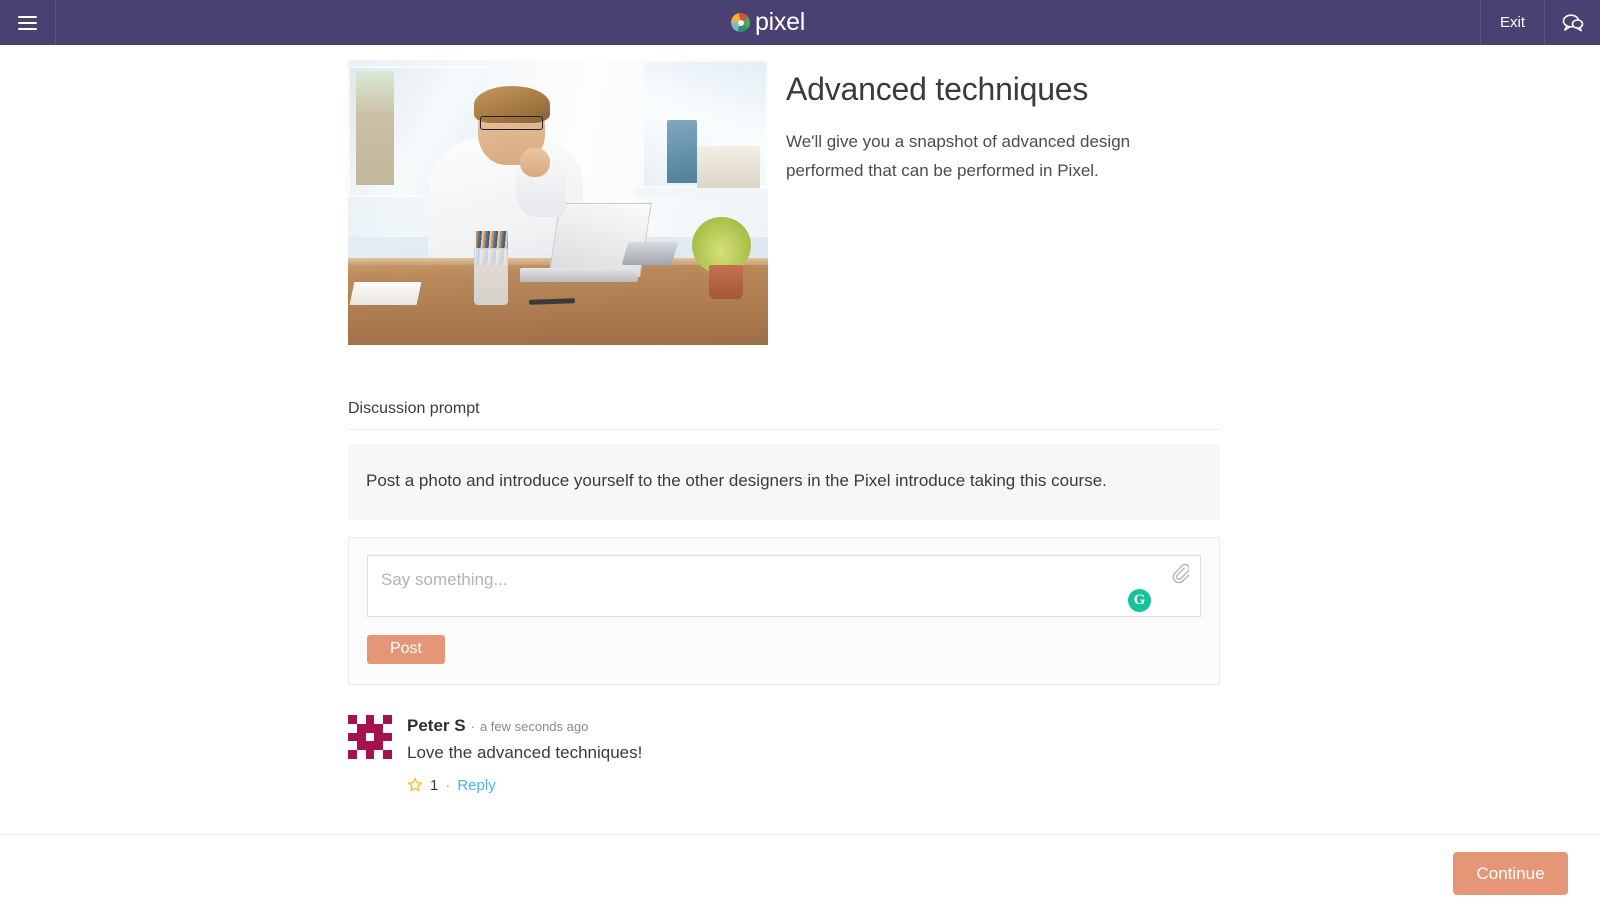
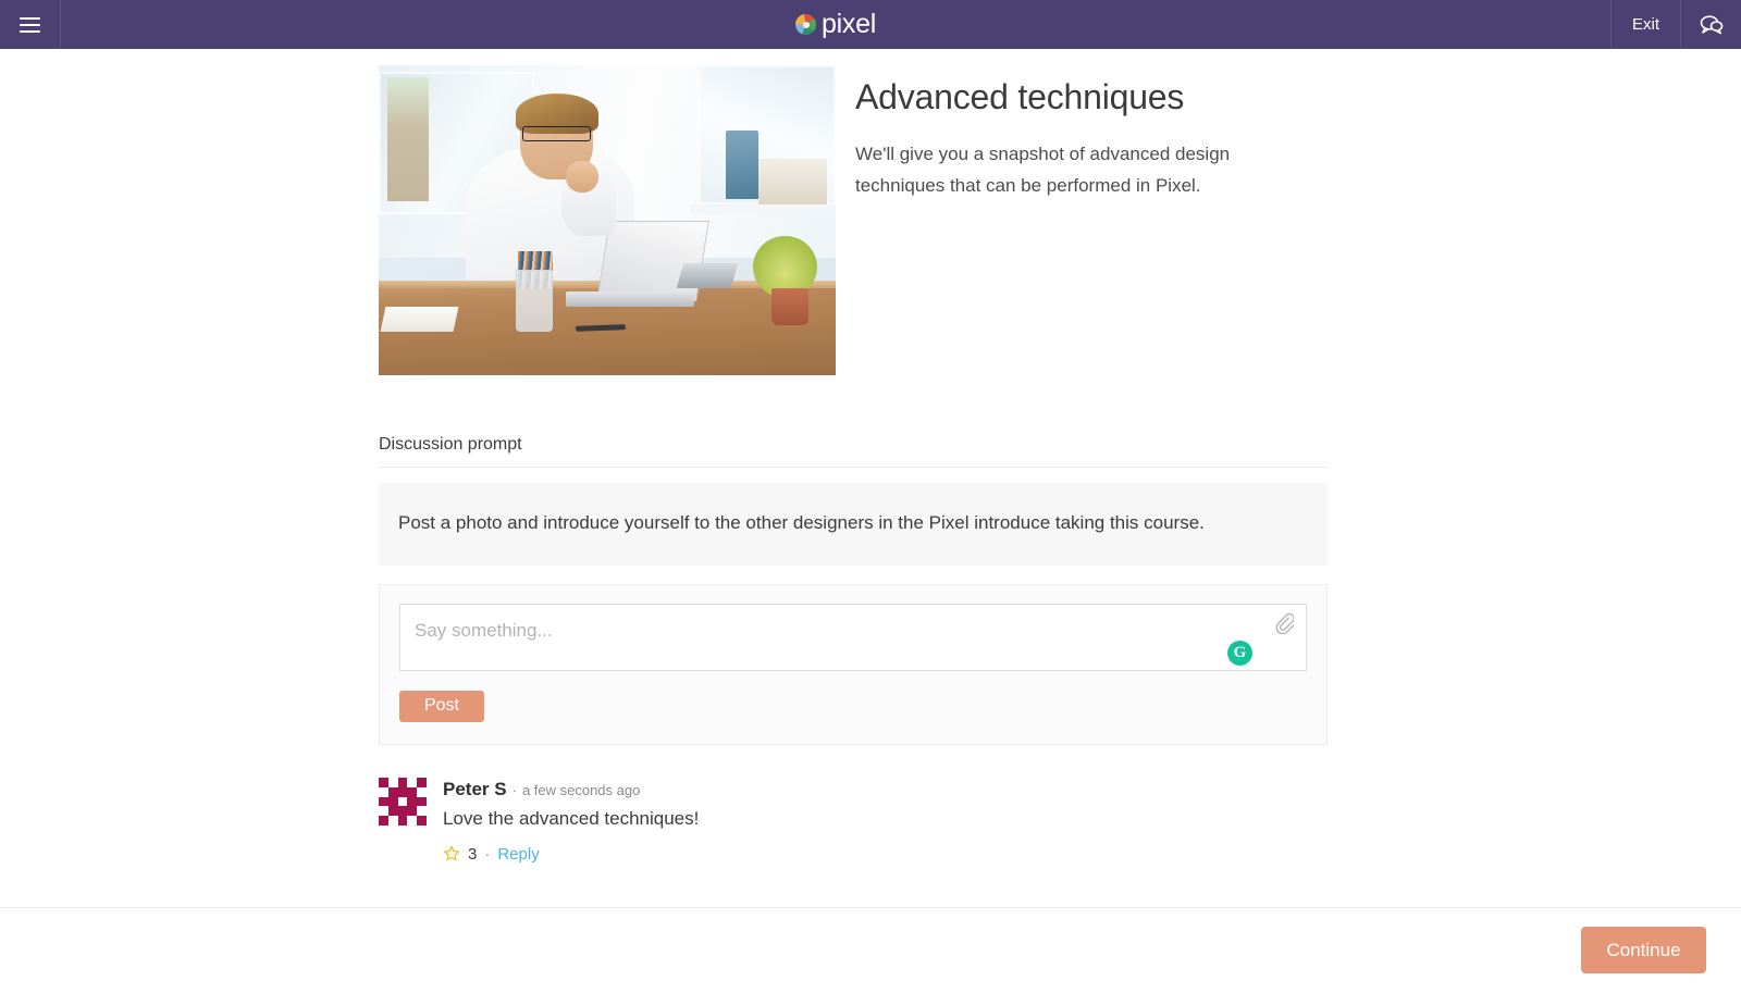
  pixel
  Exit
  Advanced techniques
- We'll give you a snapshot of advanced design performed that can be performed in Pixel.
+ We'll give you a snapshot of advanced design techniques that can be performed in Pixel.
  Discussion prompt
  Post a photo and introduce yourself to the other designers in the Pixel introduce taking this course.
  Say something...
  G
  Post
  Peter S
  ·
  a few seconds ago
  Love the advanced techniques!
- 1
+ 3
  ·
  Reply
  Continue
